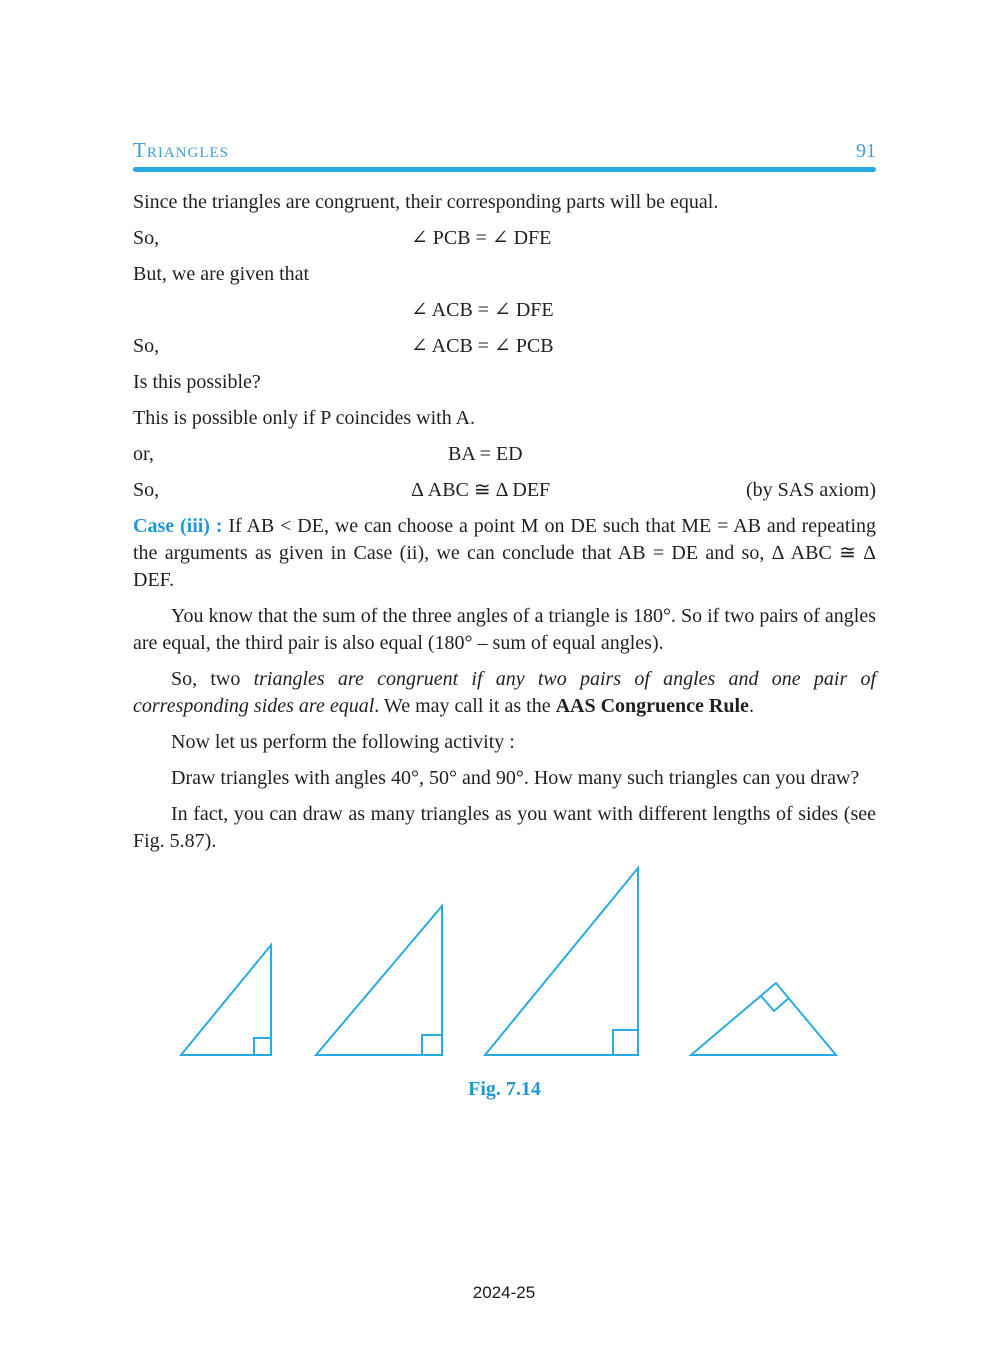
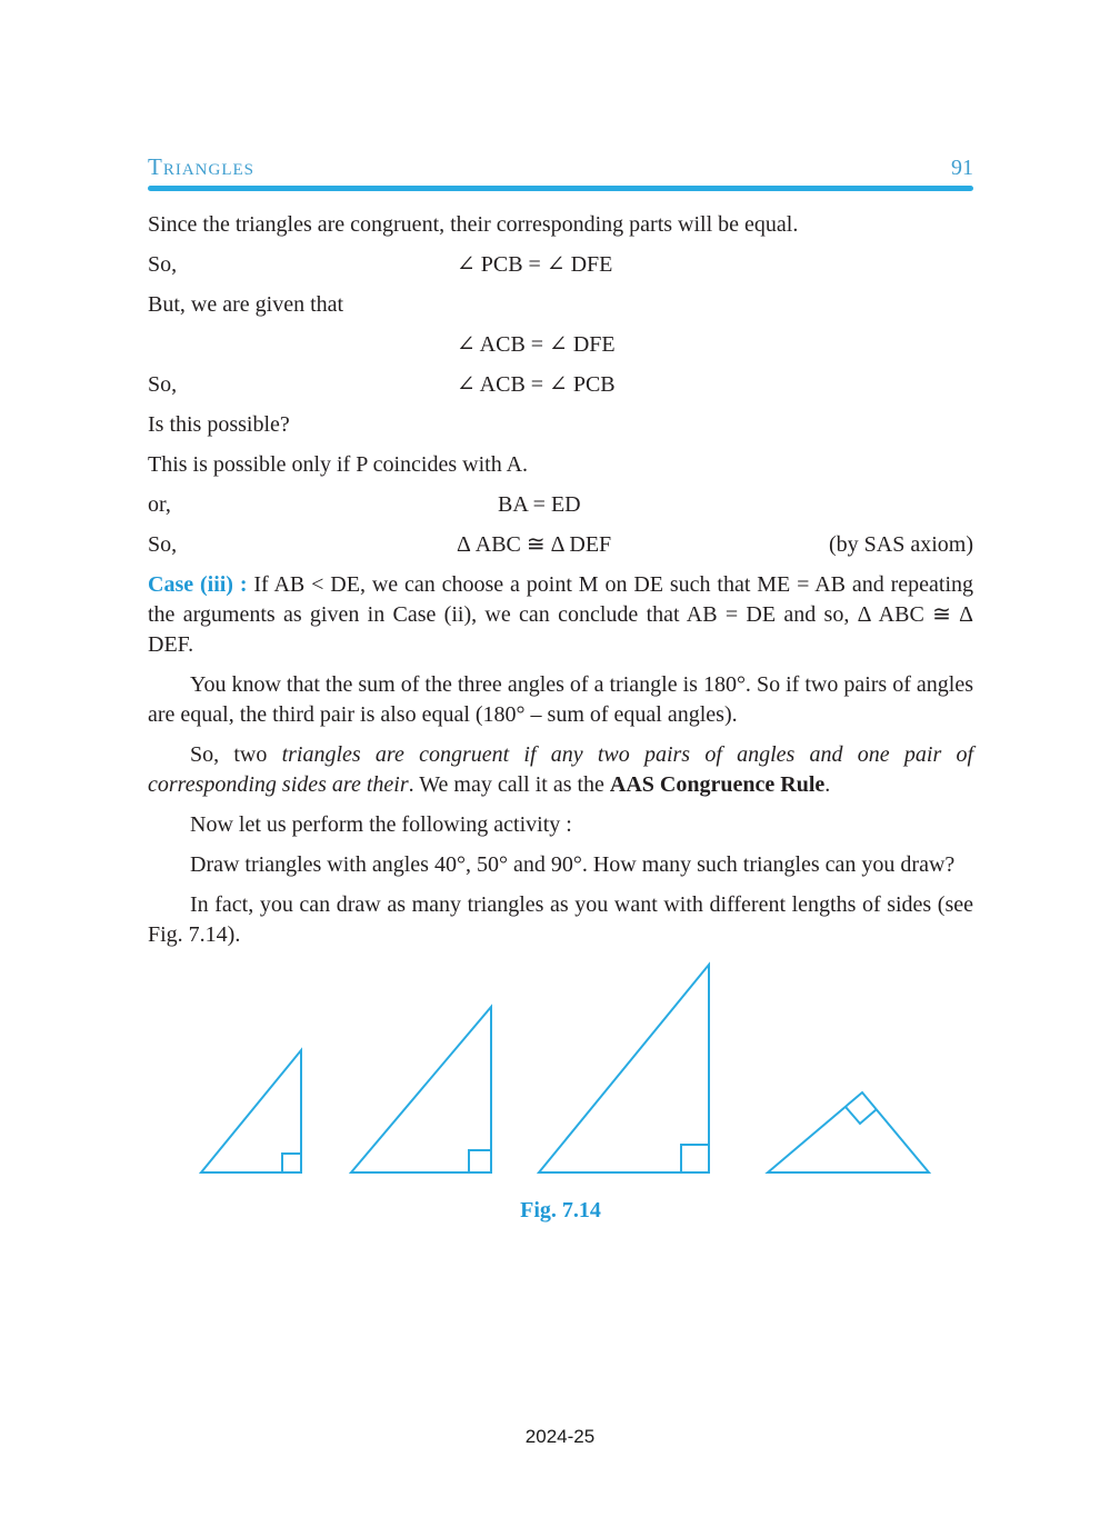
  Triangles
  91
  Since the triangles are congruent, their corresponding parts will be equal.
  So,
  ∠ PCB = ∠ DFE
  But, we are given that
  ∠ ACB = ∠ DFE
  So,
  ∠ ACB = ∠ PCB
  Is this possible?
  This is possible only if P coincides with A.
  or,
  BA = ED
  So,
  Δ ABC ≅ Δ DEF
  (by SAS axiom)
  Case (iii) : If AB < DE, we can choose a point M on DE such that ME = AB and repeating the arguments as given in Case (ii), we can conclude that AB = DE and so, Δ ABC ≅ Δ DEF.
  You know that the sum of the three angles of a triangle is 180°. So if two pairs of angles are equal, the third pair is also equal (180° – sum of equal angles).
- So, two triangles are congruent if any two pairs of angles and one pair of corresponding sides are equal. We may call it as the AAS Congruence Rule.
+ So, two triangles are congruent if any two pairs of angles and one pair of corresponding sides are their. We may call it as the AAS Congruence Rule.
  Now let us perform the following activity :
  Draw triangles with angles 40°, 50° and 90°. How many such triangles can you draw?
- In fact, you can draw as many triangles as you want with different lengths of sides (see Fig. 5.87).
+ In fact, you can draw as many triangles as you want with different lengths of sides (see Fig. 7.14).
  Fig. 7.14
  2024-25
